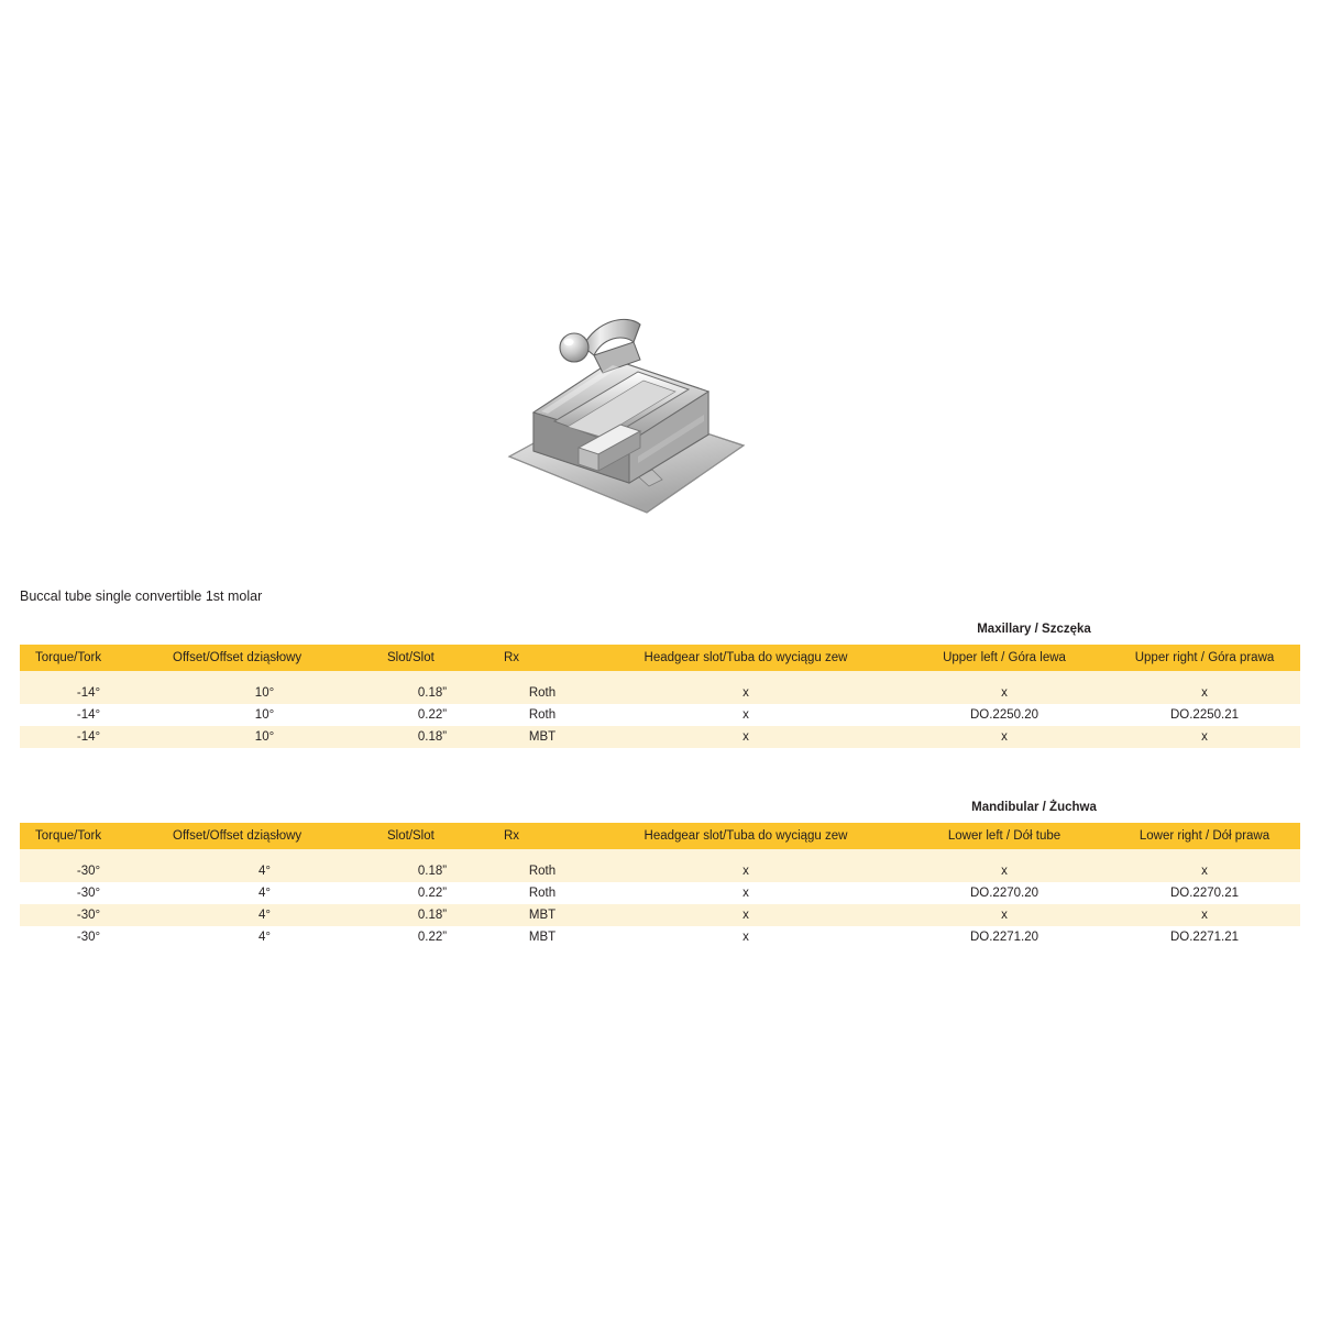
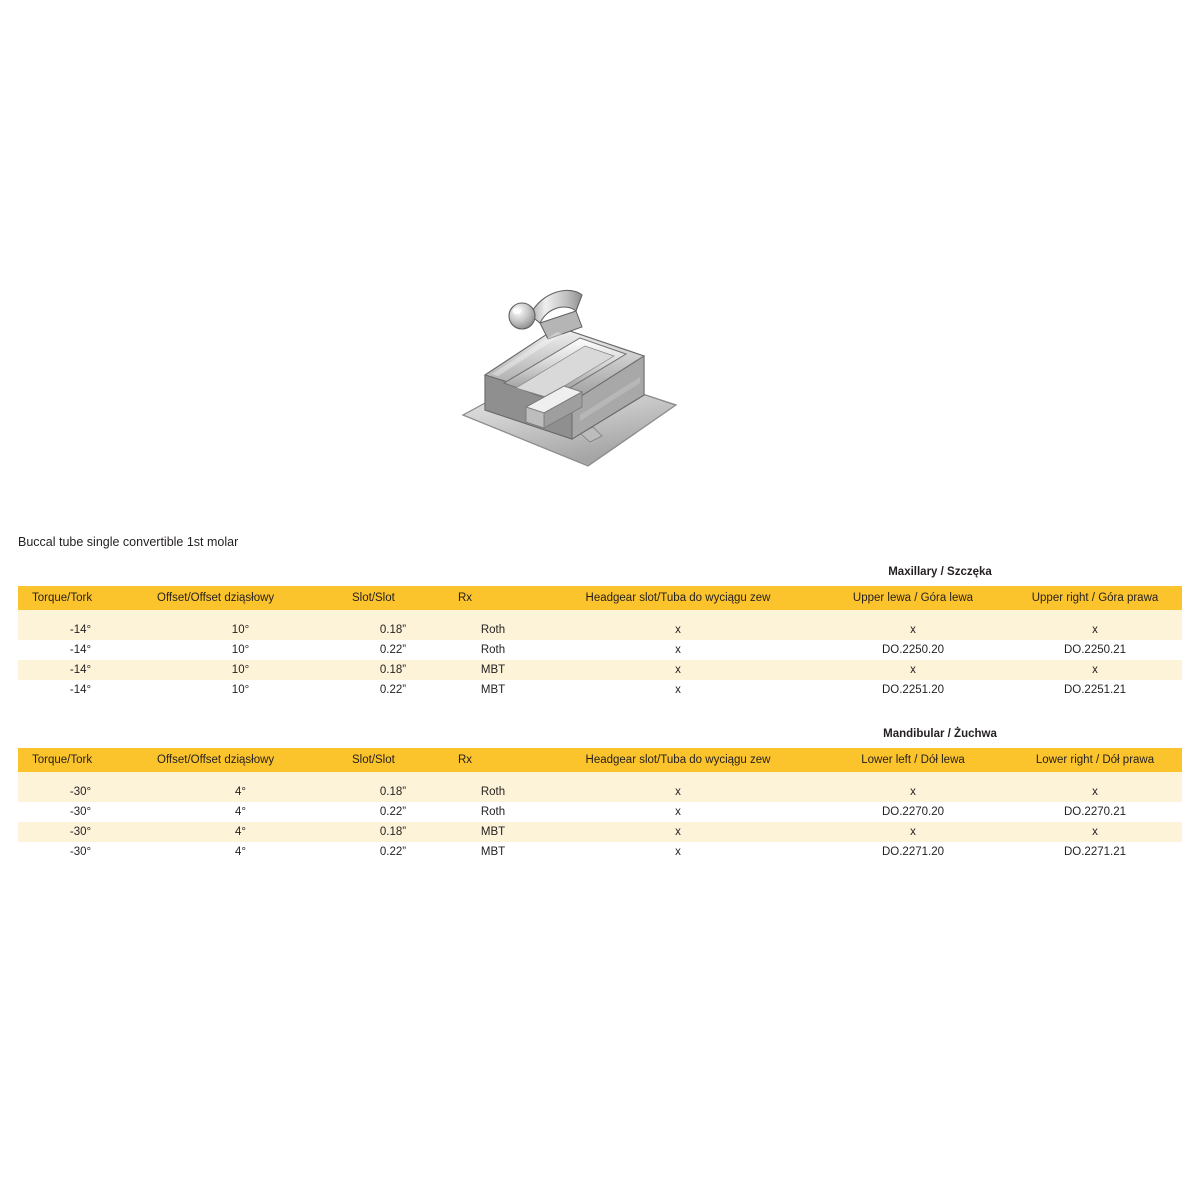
  Buccal tube single convertible 1st molar
  Maxillary / Szczęka
- Torque/Tork	Offset/Offset dziąsłowy	Slot/Slot	Rx	Headgear slot/Tuba do wyciągu zew	Upper left / Góra lewa	Upper right / Góra prawa
+ Torque/Tork	Offset/Offset dziąsłowy	Slot/Slot	Rx	Headgear slot/Tuba do wyciągu zew	Upper lewa / Góra lewa	Upper right / Góra prawa
  -14°	10°	0.18”	Roth	x	x	x
  -14°	10°	0.22”	Roth	x	DO.2250.20	DO.2250.21
  -14°	10°	0.18”	MBT	x	x	x
+ -14°	10°	0.22”	MBT	x	DO.2251.20	DO.2251.21
  Mandibular / Żuchwa
- Torque/Tork	Offset/Offset dziąsłowy	Slot/Slot	Rx	Headgear slot/Tuba do wyciągu zew	Lower left / Dół tube	Lower right / Dół prawa
+ Torque/Tork	Offset/Offset dziąsłowy	Slot/Slot	Rx	Headgear slot/Tuba do wyciągu zew	Lower left / Dół lewa	Lower right / Dół prawa
  -30°	4°	0.18”	Roth	x	x	x
  -30°	4°	0.22”	Roth	x	DO.2270.20	DO.2270.21
  -30°	4°	0.18”	MBT	x	x	x
  -30°	4°	0.22”	MBT	x	DO.2271.20	DO.2271.21
